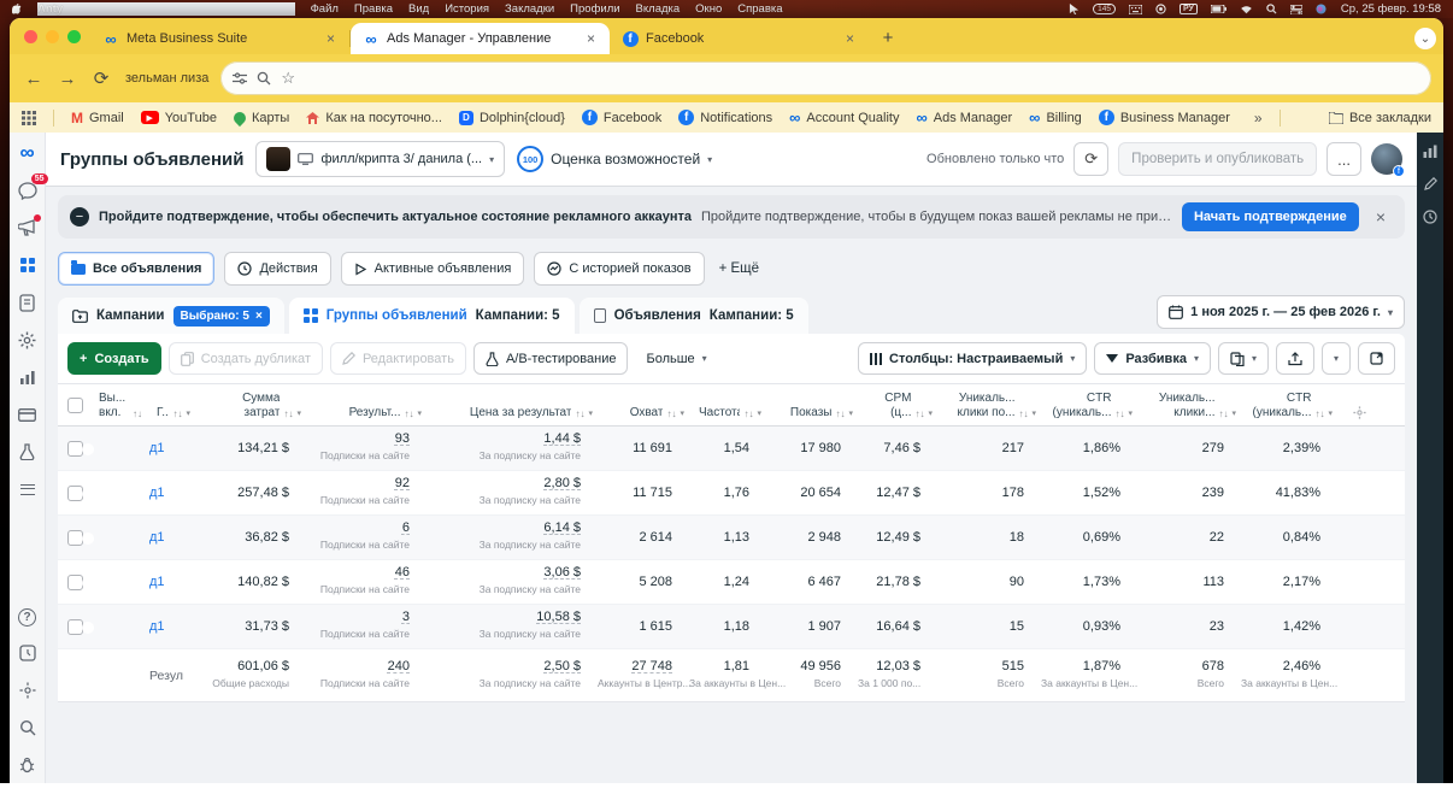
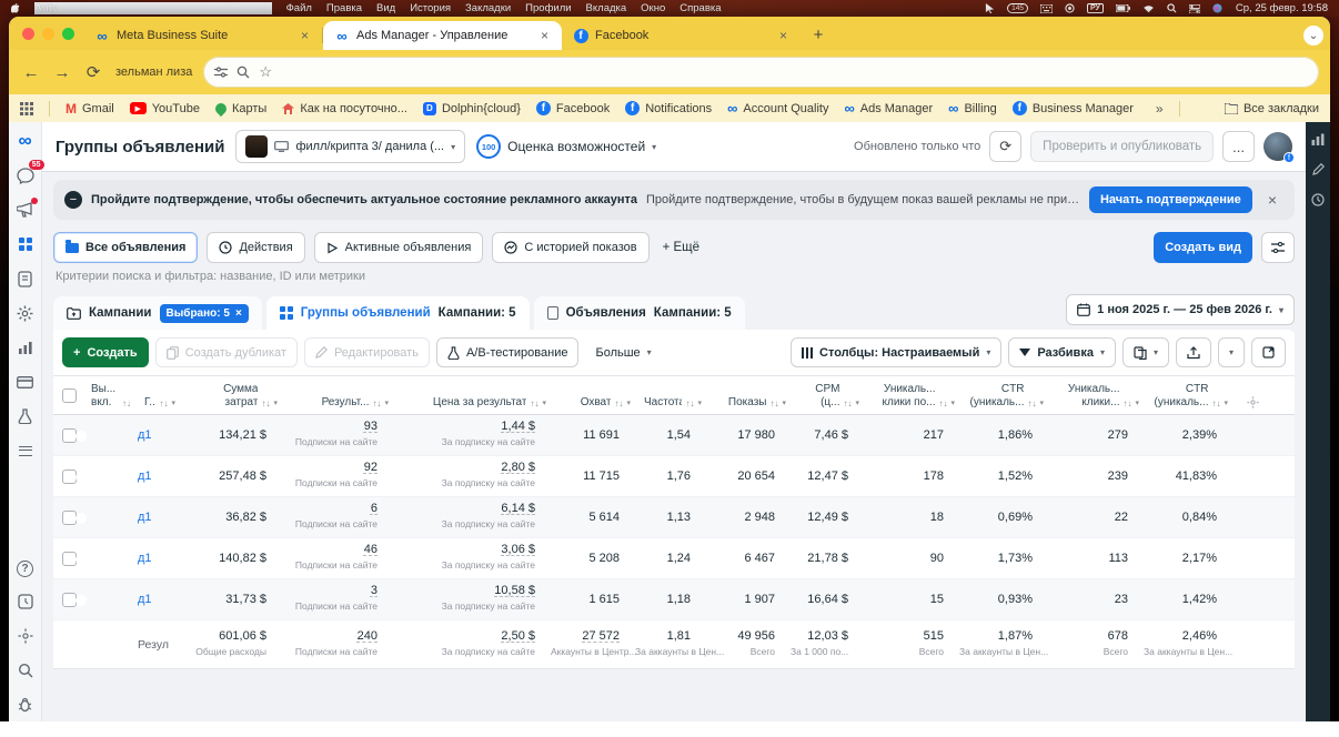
  Anty
  Файл
  Правка
  Вид
  История
  Закладки
  Профили
  Вкладка
  Окно
  Справка
  Ср, 25 февр. 19:58
  ∞
  Meta Business Suite
  ×
  ∞
  Ads Manager - Управление
  ×
  f
  Facebook
  ×
  +
  ⌄
  ←
  →
  ⟳
  зельман лиза
  ☆
  M
  Gmail
  YouTube
  Карты
  Как на посуточно...
  D
  Dolphin{cloud}
  f
  Facebook
  f
  Notifications
  ∞
  Account Quality
  ∞
  Ads Manager
  ∞
  Billing
  f
  Business Manager
  »
  Все закладки
  ∞
  ?
  Группы объявлений
  филл/крипта 3/ данила (...
  ▾
  100
  Оценка возможностей
  ▾
  Обновлено только что
  ⟳
  Проверить и опубликовать
  ...
  −
  Пройдите подтверждение, чтобы обеспечить актуальное состояние рекламного аккаунта
  Начать подтверждение
  ×
  Все объявления
  Действия
  Активные объявления
  С историей показов
  + Ещё
+ Создать вид
+ Критерии поиска и фильтра: название, ID или метрики
  Кампании
  Выбрано: 5
  ×
  Группы объявлений
  Кампании: 5
  Объявления
  Кампании: 5
  1 ноя 2025 г. — 25 фев 2026 г.
  ▾
  +
  Создать
  Создать дубликат
  Редактировать
  А/В-тестирование
  Больше
  ▾
  Столбцы: Настраиваемый
  ▾
  Разбивка
  ▾
  ▾
  ▾
  Вы... вкл.
  ↑↓
  Г..
  ↑↓
  Сумма затрат
  ↑↓
  Результ...
  ↑↓
  Цена за результат
  ↑↓
  Охват
  ↑↓
  Частота
  ↑↓
  Показы
  ↑↓
  CPM (ц...
  ↑↓
  Уникаль... клики по...
  ↑↓
  CTR (уникаль...
  ↑↓
  Уникаль... клики...
  ↑↓
  CTR (уникаль...
  ↑↓
  д1
  134,21 $
  93
  Подписки на сайте
  1,44 $
  За подписку на сайте
  11 691
  1,54
  17 980
  7,46 $
  217
  1,86%
  279
  2,39%
  д1
  257,48 $
  92
  Подписки на сайте
  2,80 $
  За подписку на сайте
  11 715
  1,76
  20 654
  12,47 $
  178
  1,52%
  239
  41,83%
  д1
  36,82 $
  6
  Подписки на сайте
  6,14 $
  За подписку на сайте
- 2 614
+ 5 614
  1,13
  2 948
  12,49 $
  18
  0,69%
  22
  0,84%
  д1
  140,82 $
  46
  Подписки на сайте
  3,06 $
  За подписку на сайте
  5 208
  1,24
  6 467
  21,78 $
  90
  1,73%
  113
  2,17%
  д1
  31,73 $
  3
  Подписки на сайте
  10,58 $
  За подписку на сайте
  1 615
  1,18
  1 907
  16,64 $
  15
  0,93%
  23
  1,42%
  Резул
  601,06 $
  Общие расходы
  240
  Подписки на сайте
  2,50 $
  За подписку на сайте
- 27 748
+ 27 572
  Аккаунты в Центр...
  1,81
  За аккаунты в Цен...
  49 956
  Всего
  12,03 $
  За 1 000 по...
  515
  Всего
  1,87%
  За аккаунты в Цен...
  678
  Всего
  2,46%
  За аккаунты в Цен...
